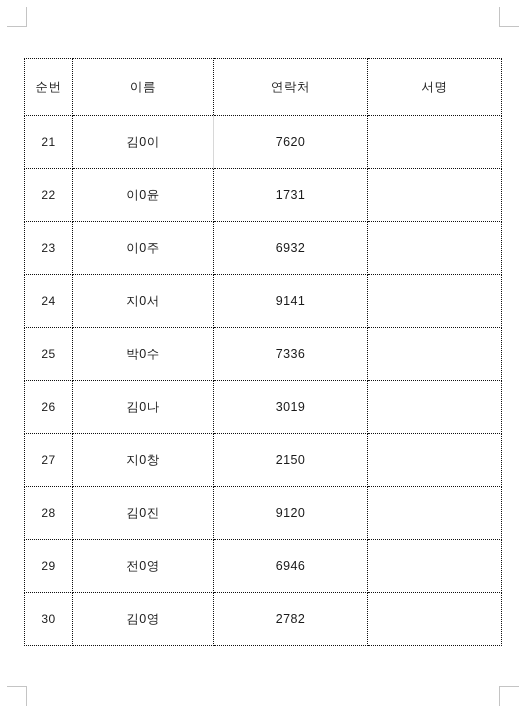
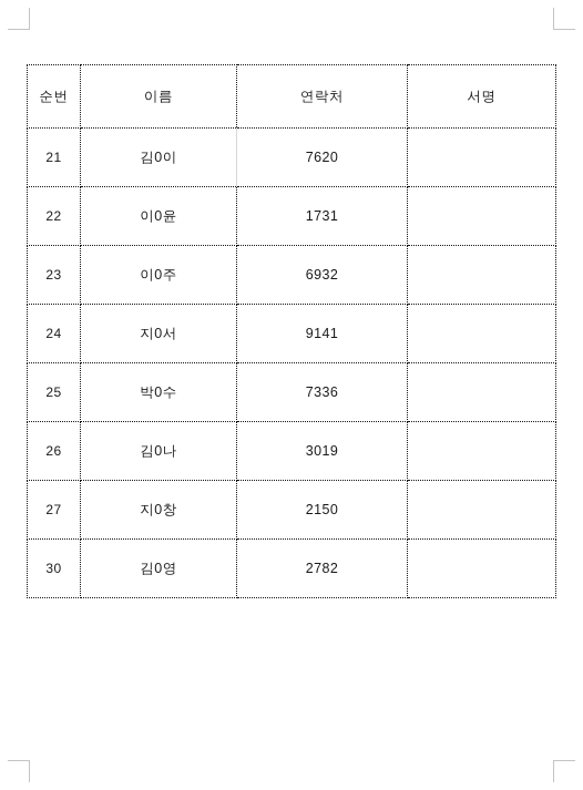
  순번	이름	연락처	서명
  21	김0이	7620
  22	이0윤	1731
  23	이0주	6932
  24	지0서	9141
  25	박0수	7336
  26	김0나	3019
  27	지0창	2150
- 28	김0진	9120
- 29	전0영	6946
  30	김0영	2782
